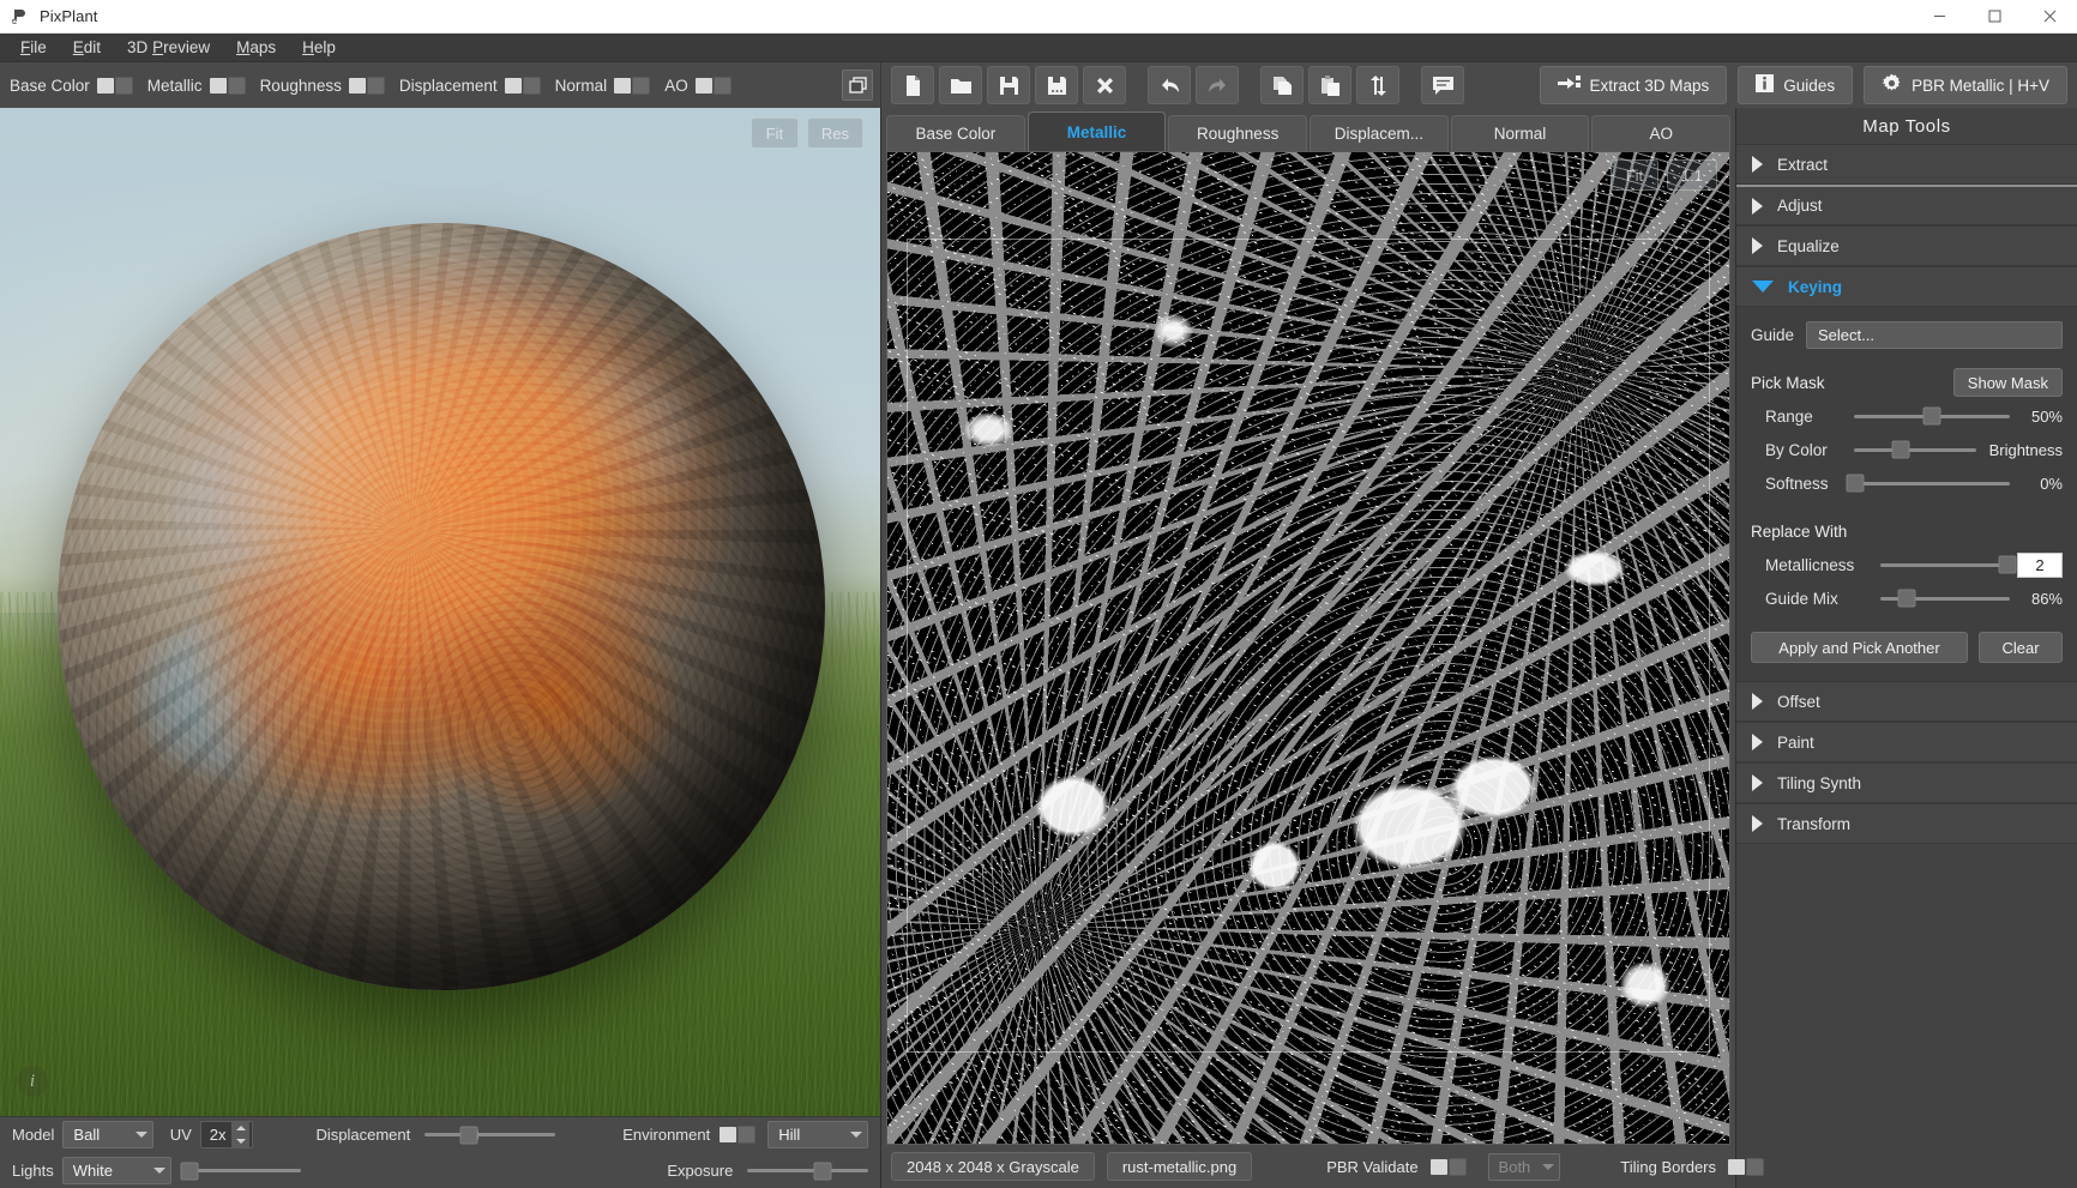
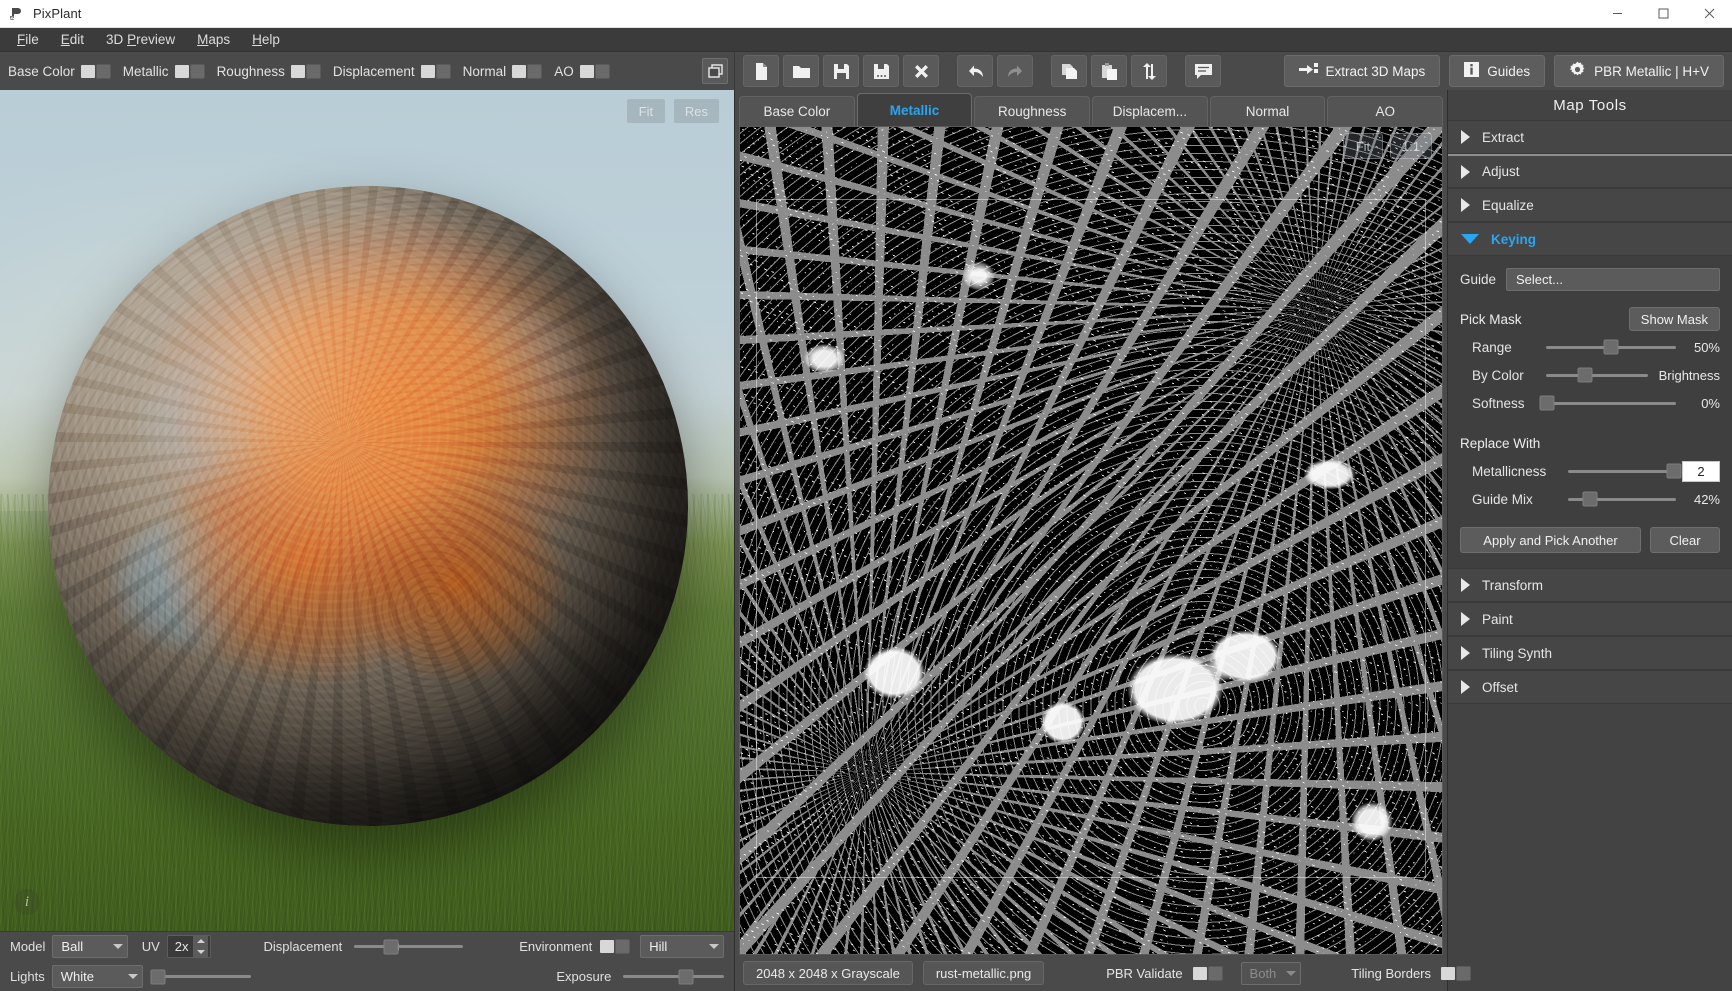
  PixPlant
  File
  Edit
  3D Preview
  Maps
  Help
  Base Color
  Metallic
  Roughness
  Displacement
  Normal
  AO
  Extract 3D Maps
  Guides
  PBR Metallic | H+V
  Fit
  Res
  i
  Model
  Ball
  UV
  2x
  Displacement
  Environment
  Hill
  Lights
  White
  Exposure
  Base Color
  Metallic
  Roughness
  Displacem...
  Normal
  AO
  Fit
  1:1
  2048 x 2048 x Grayscale
  rust-metallic.png
  PBR Validate
  Both
  Tiling Borders
  Map Tools
  Extract
  Adjust
  Equalize
  Keying
  Guide
  Select...
  Pick Mask
  Show Mask
  Range
  50%
  By Color
  Brightness
  Softness
  0%
  Replace With
  Metallicness
  2
  Guide Mix
- 86%
+ 42%
  Apply and Pick Another
  Clear
- Offset
+ Transform
  Paint
  Tiling Synth
- Transform
+ Offset
